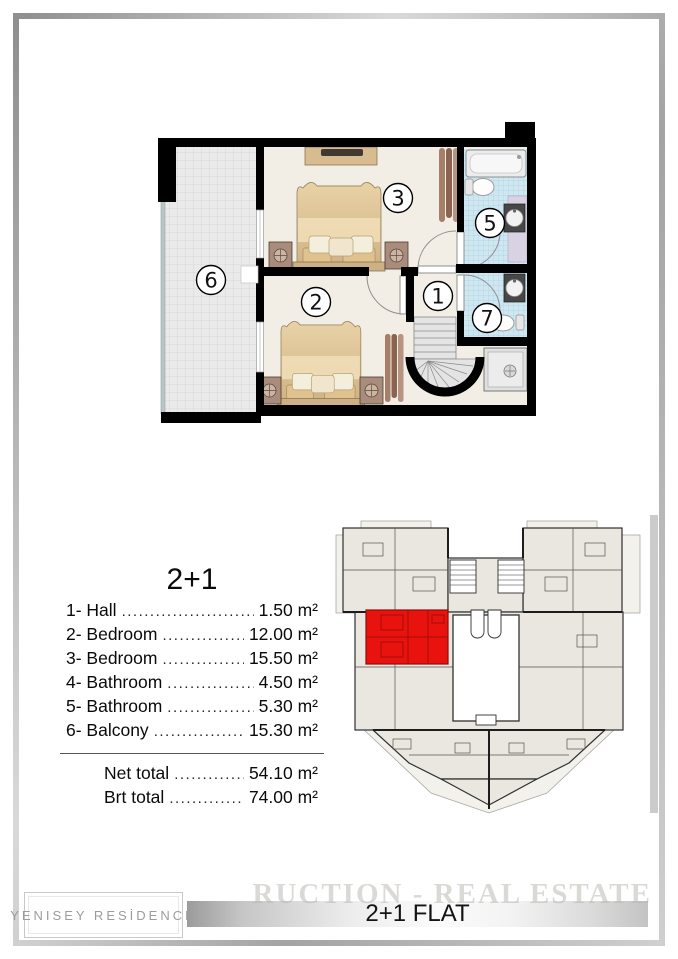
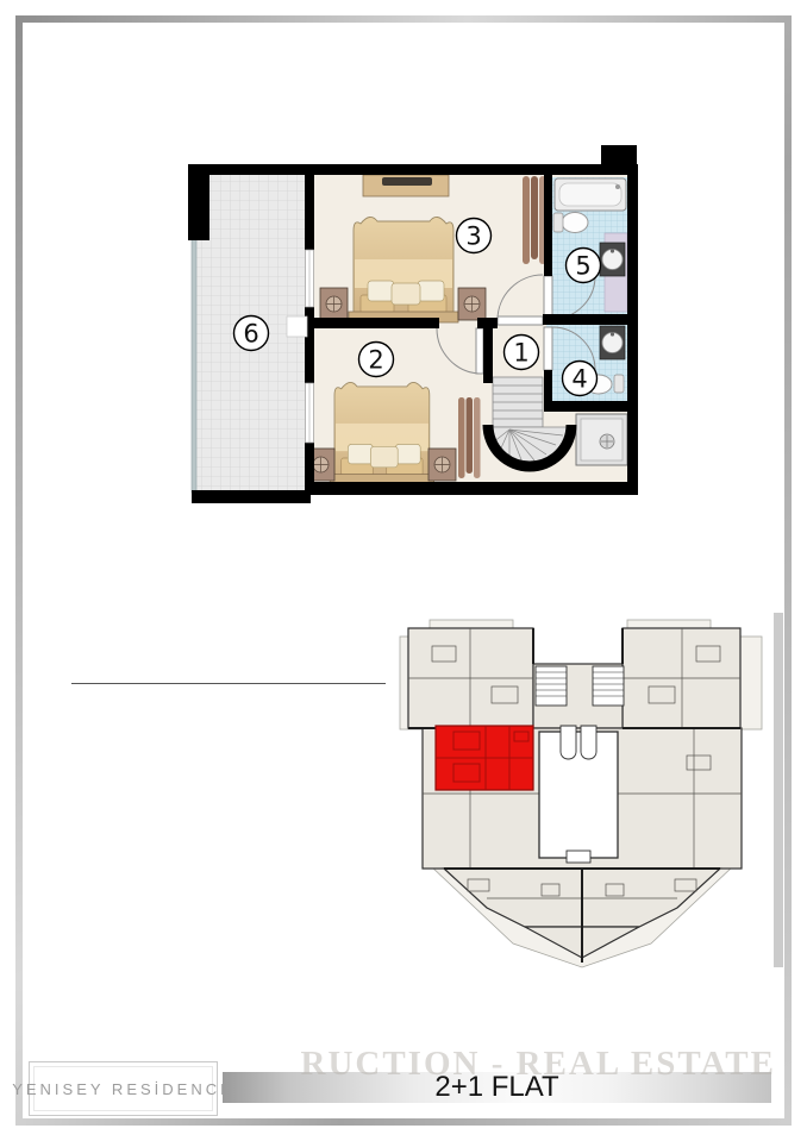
  1
  2
  3
- 7
+ 4
  5
  6
- 2+1
- 1- Hall
- 1.50 m²
- 2- Bedroom
- 12.00 m²
- 3- Bedroom
- 15.50 m²
- 4- Bathroom
- 4.50 m²
- 5- Bathroom
- 5.30 m²
- 6- Balcony
- 15.30 m²
- Net total
- 54.10 m²
- Brt total
- 74.00 m²
  RUCTION - REAL ESTATE
  YENISEY RESİDENC
  2+1 FLAT
